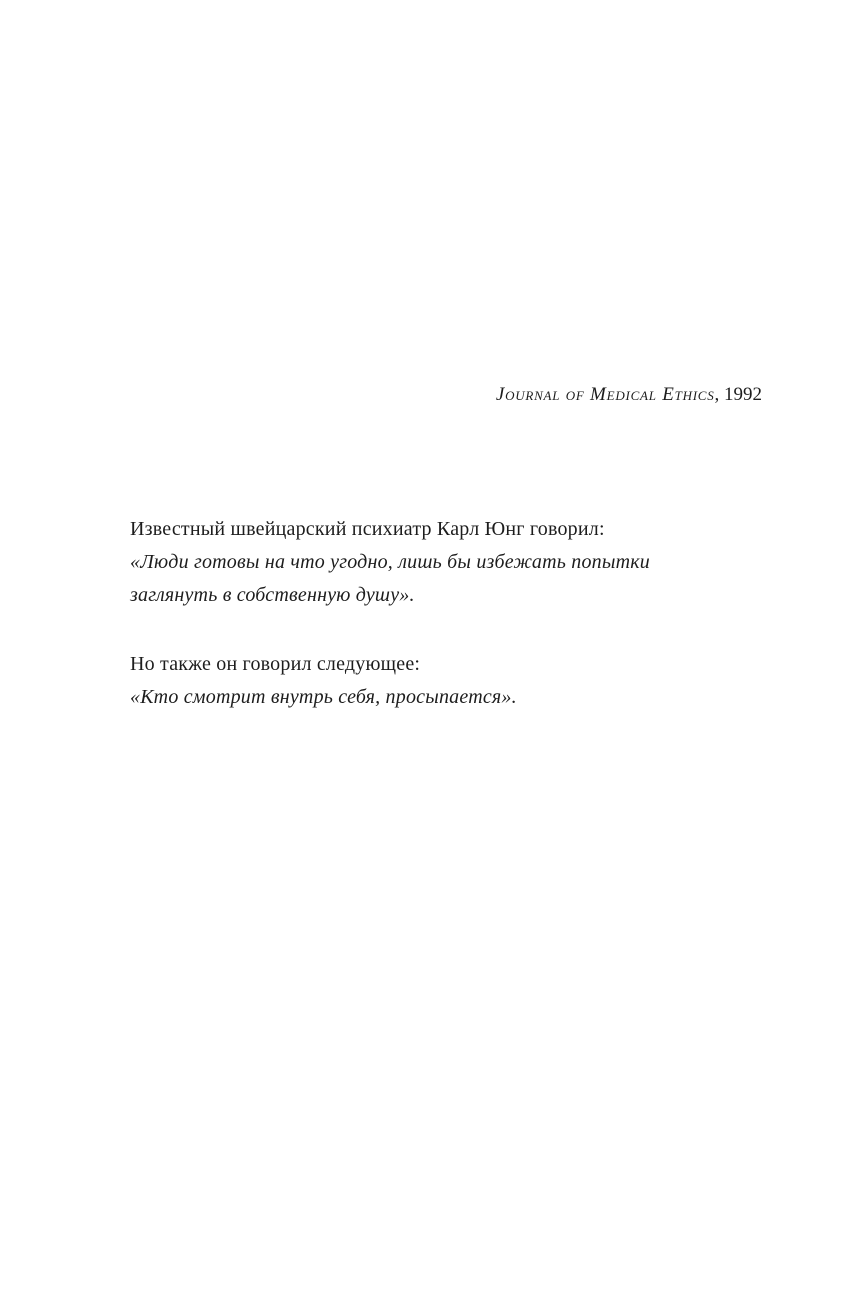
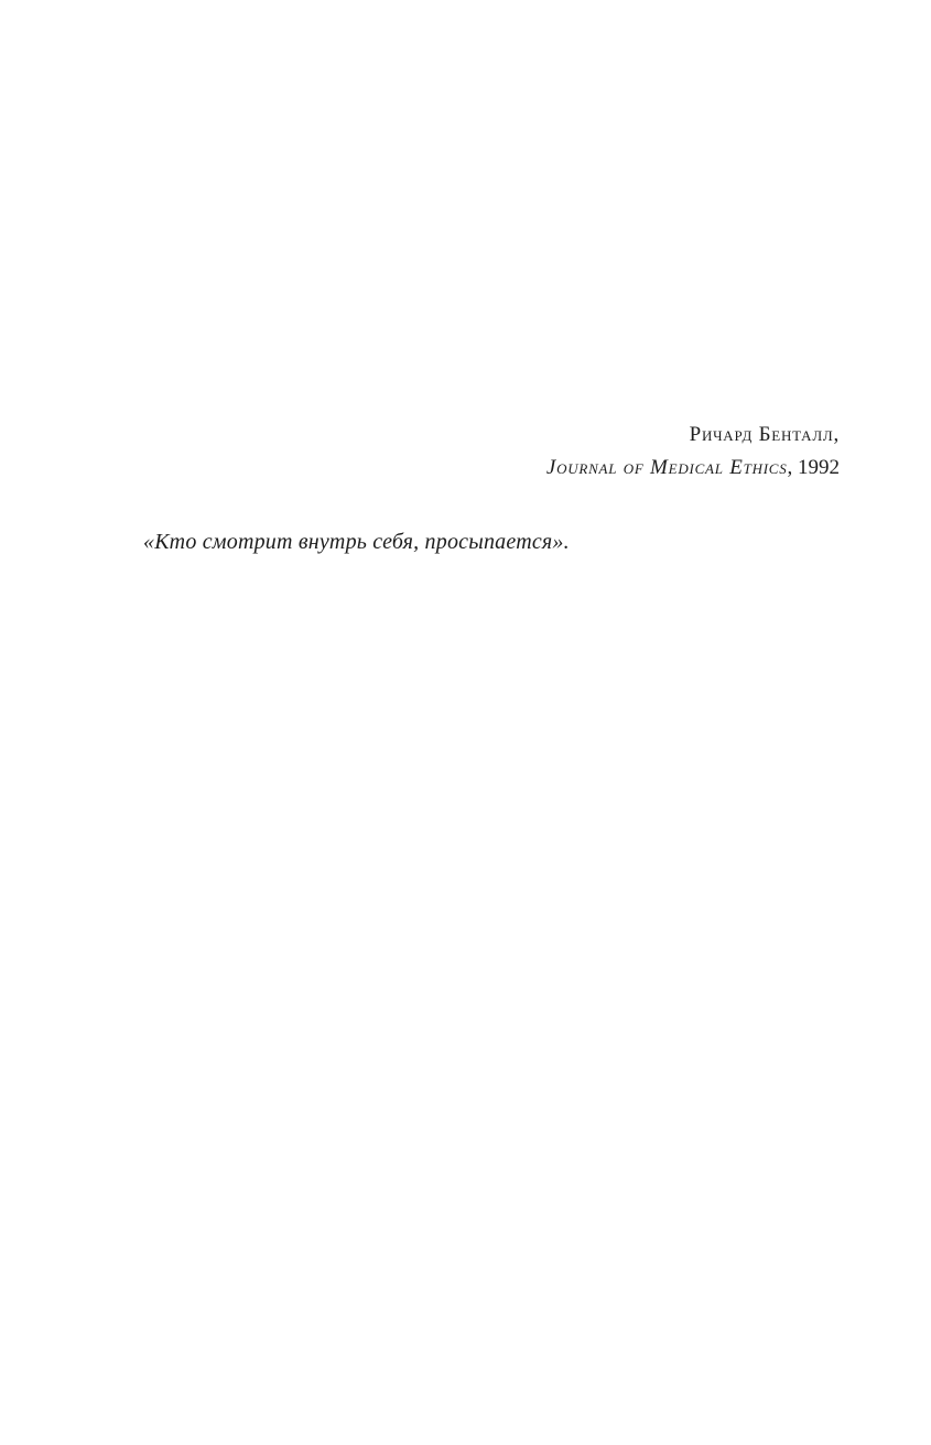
+ Ричард Бенталл,
  Journal of Medical Ethics, 1992
- Известный швейцарский психиатр Карл Юнг говорил:
- «Люди готовы на что угодно, лишь бы избежать попытки
- заглянуть в собственную душу».
- Но также он говорил следующее:
  «Кто смотрит внутрь себя, просыпается».
